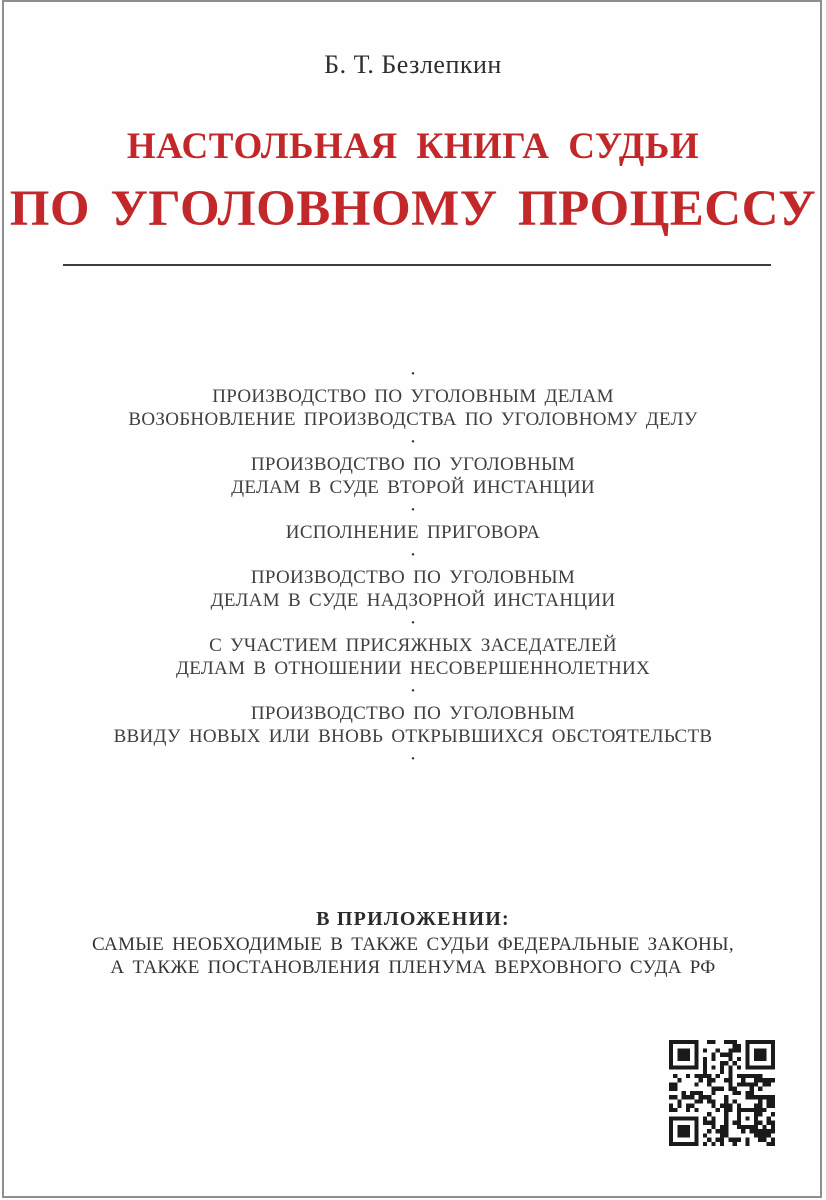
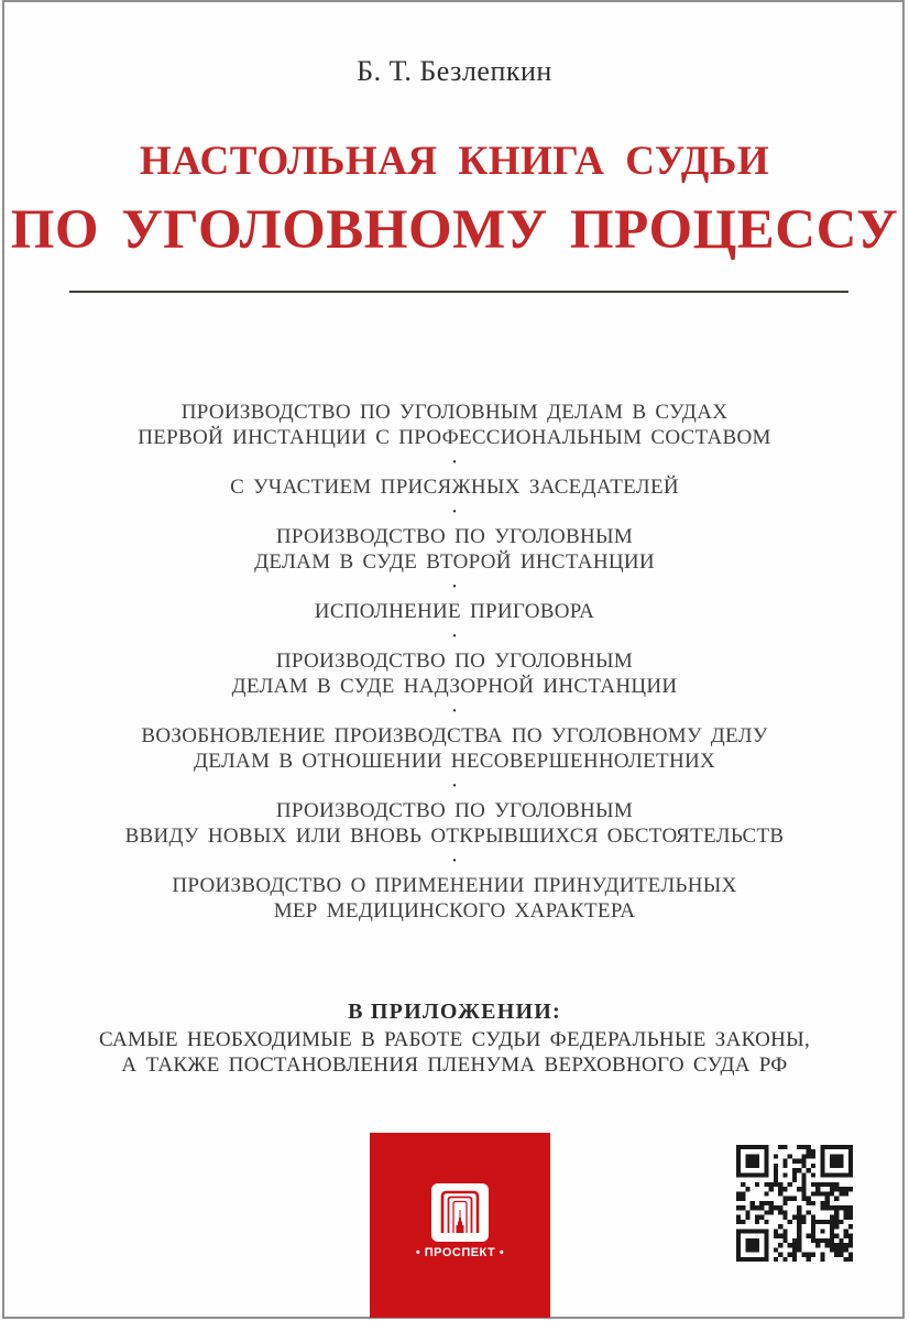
  Б. Т. Безлепкин
  НАСТОЛЬНАЯ КНИГА СУДЬИ
  ПО УГОЛОВНОМУ ПРОЦЕССУ
+ ПРОИЗВОДСТВО ПО УГОЛОВНЫМ ДЕЛАМ В СУДАХ
+ ПЕРВОЙ ИНСТАНЦИИ С ПРОФЕССИОНАЛЬНЫМ СОСТАВОМ
  ·
- ПРОИЗВОДСТВО ПО УГОЛОВНЫМ ДЕЛАМ
- ВОЗОБНОВЛЕНИЕ ПРОИЗВОДСТВА ПО УГОЛОВНОМУ ДЕЛУ
+ С УЧАСТИЕМ ПРИСЯЖНЫХ ЗАСЕДАТЕЛЕЙ
  ·
  ПРОИЗВОДСТВО ПО УГОЛОВНЫМ
  ДЕЛАМ В СУДЕ ВТОРОЙ ИНСТАНЦИИ
  ·
  ИСПОЛНЕНИЕ ПРИГОВОРА
  ·
  ПРОИЗВОДСТВО ПО УГОЛОВНЫМ
  ДЕЛАМ В СУДЕ НАДЗОРНОЙ ИНСТАНЦИИ
  ·
- С УЧАСТИЕМ ПРИСЯЖНЫХ ЗАСЕДАТЕЛЕЙ
+ ВОЗОБНОВЛЕНИЕ ПРОИЗВОДСТВА ПО УГОЛОВНОМУ ДЕЛУ
  ДЕЛАМ В ОТНОШЕНИИ НЕСОВЕРШЕННОЛЕТНИХ
  ·
  ПРОИЗВОДСТВО ПО УГОЛОВНЫМ
  ВВИДУ НОВЫХ ИЛИ ВНОВЬ ОТКРЫВШИХСЯ ОБСТОЯТЕЛЬСТВ
  ·
+ ПРОИЗВОДСТВО О ПРИМЕНЕНИИ ПРИНУДИТЕЛЬНЫХ
+ МЕР МЕДИЦИНСКОГО ХАРАКТЕРА
  В ПРИЛОЖЕНИИ:
- САМЫЕ НЕОБХОДИМЫЕ В ТАКЖЕ СУДЬИ ФЕДЕРАЛЬНЫЕ ЗАКОНЫ,
+ САМЫЕ НЕОБХОДИМЫЕ В РАБОТЕ СУДЬИ ФЕДЕРАЛЬНЫЕ ЗАКОНЫ,
  А ТАКЖЕ ПОСТАНОВЛЕНИЯ ПЛЕНУМА ВЕРХОВНОГО СУДА РФ
+ • ПРОСПЕКТ •
